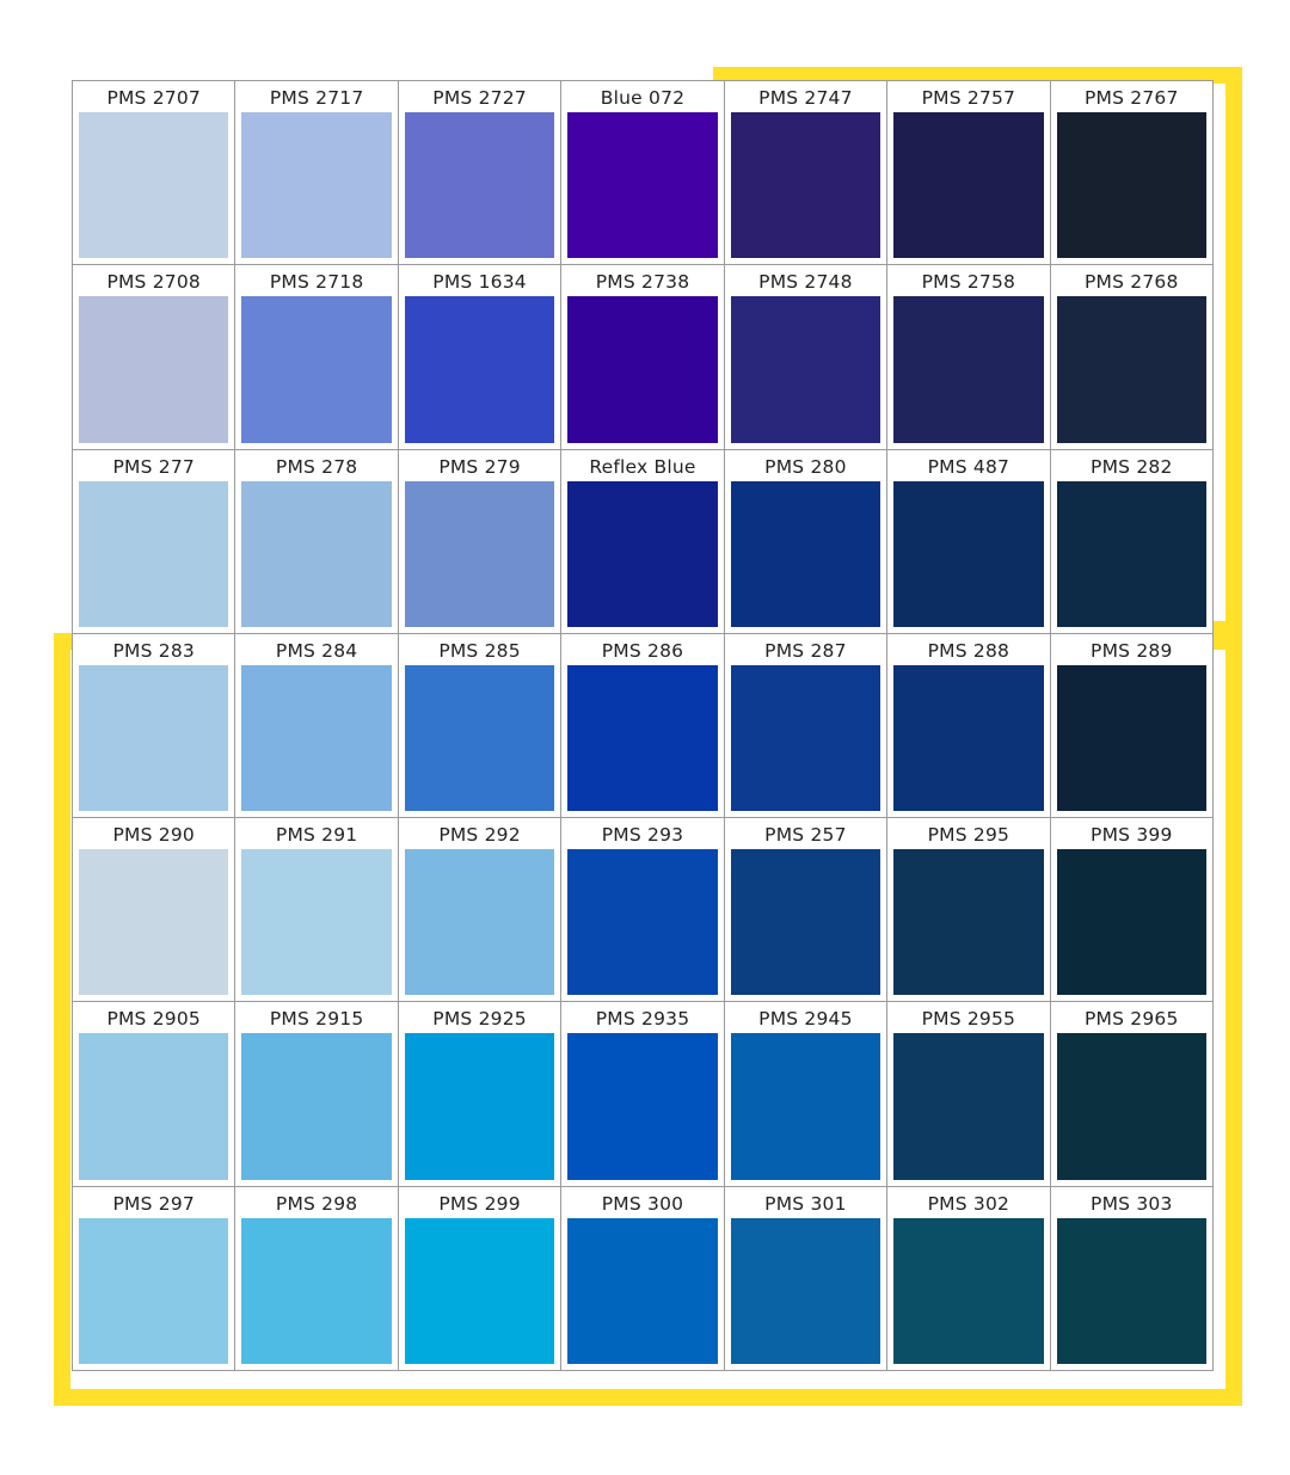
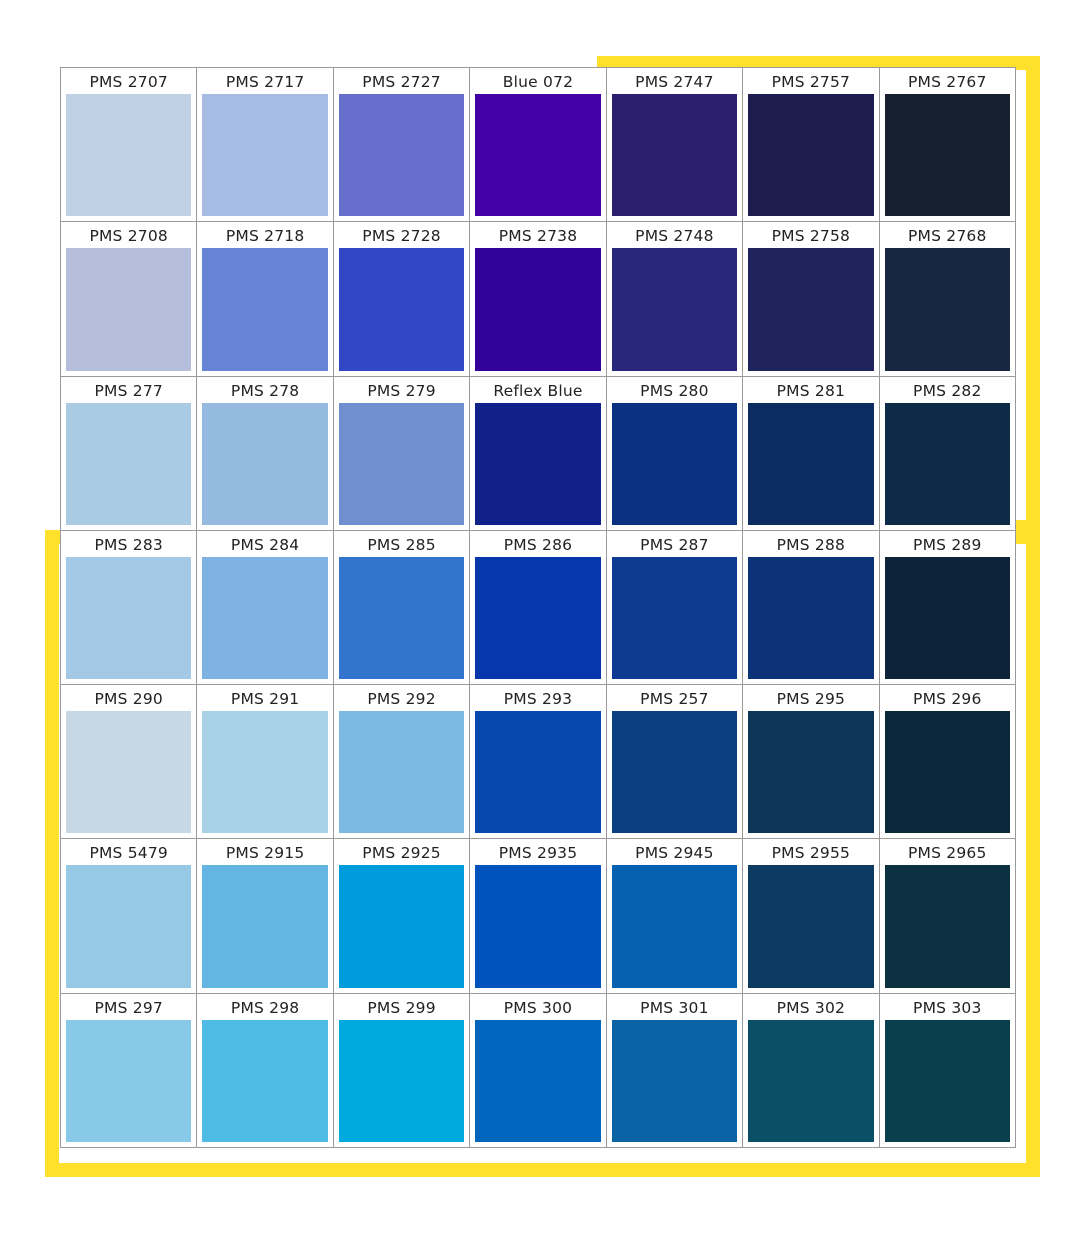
  PMS 2707
  PMS 2717
  PMS 2727
  Blue 072
  PMS 2747
  PMS 2757
  PMS 2767
  PMS 2708
  PMS 2718
- PMS 1634
+ PMS 2728
  PMS 2738
  PMS 2748
  PMS 2758
  PMS 2768
  PMS 277
  PMS 278
  PMS 279
  Reflex Blue
  PMS 280
- PMS 487
+ PMS 281
  PMS 282
  PMS 283
  PMS 284
  PMS 285
  PMS 286
  PMS 287
  PMS 288
  PMS 289
  PMS 290
  PMS 291
  PMS 292
  PMS 293
  PMS 257
  PMS 295
- PMS 399
+ PMS 296
- PMS 2905
+ PMS 5479
  PMS 2915
  PMS 2925
  PMS 2935
  PMS 2945
  PMS 2955
  PMS 2965
  PMS 297
  PMS 298
  PMS 299
  PMS 300
  PMS 301
  PMS 302
  PMS 303
